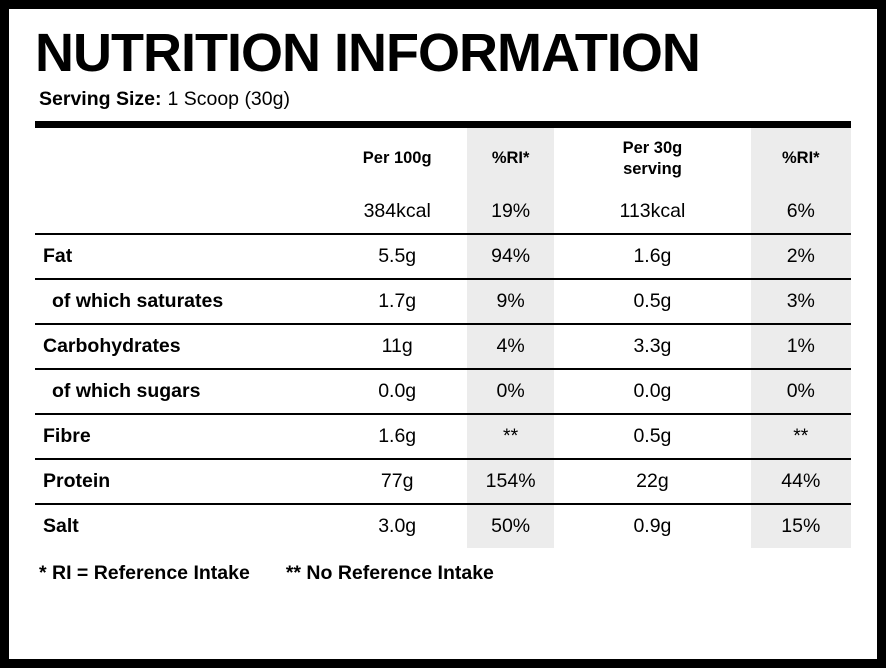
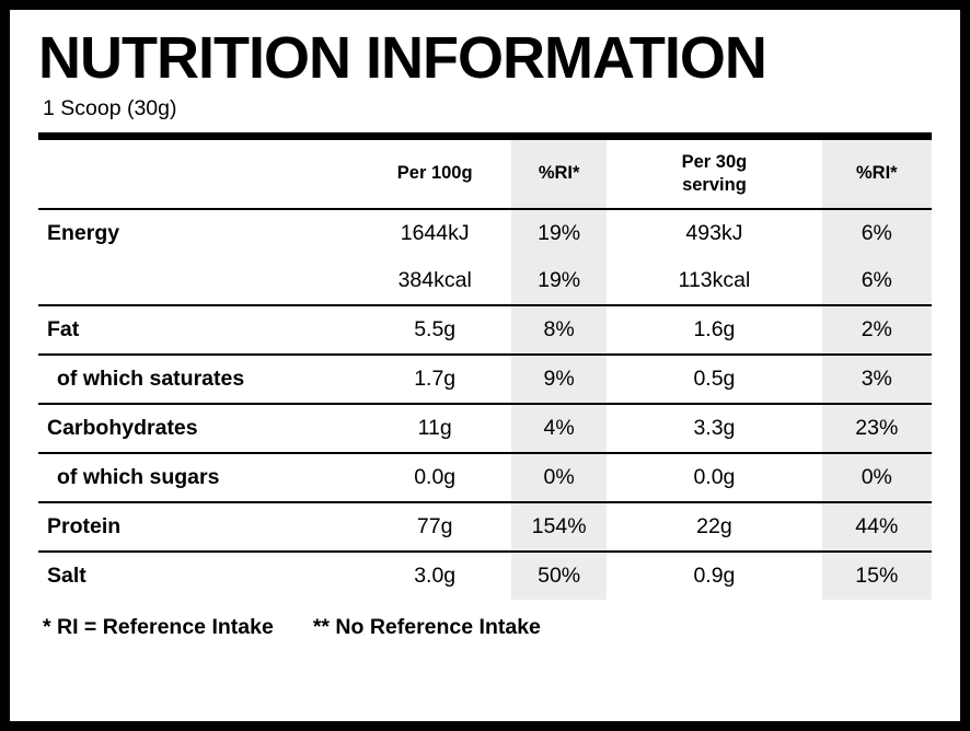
  NUTRITION INFORMATION
- Serving Size:
  1 Scoop (30g)
  	Per 100g	%RI*	Per 30g serving	%RI*
+ Energy	1644kJ	19%	493kJ	6%
  	384kcal	19%	113kcal	6%
- Fat	5.5g	94%	1.6g	2%
+ Fat	5.5g	8%	1.6g	2%
  of which saturates	1.7g	9%	0.5g	3%
- Carbohydrates	11g	4%	3.3g	1%
+ Carbohydrates	11g	4%	3.3g	23%
  of which sugars	0.0g	0%	0.0g	0%
- Fibre	1.6g	**	0.5g	**
  Protein	77g	154%	22g	44%
  Salt	3.0g	50%	0.9g	15%
  * RI = Reference Intake
  ** No Reference Intake
